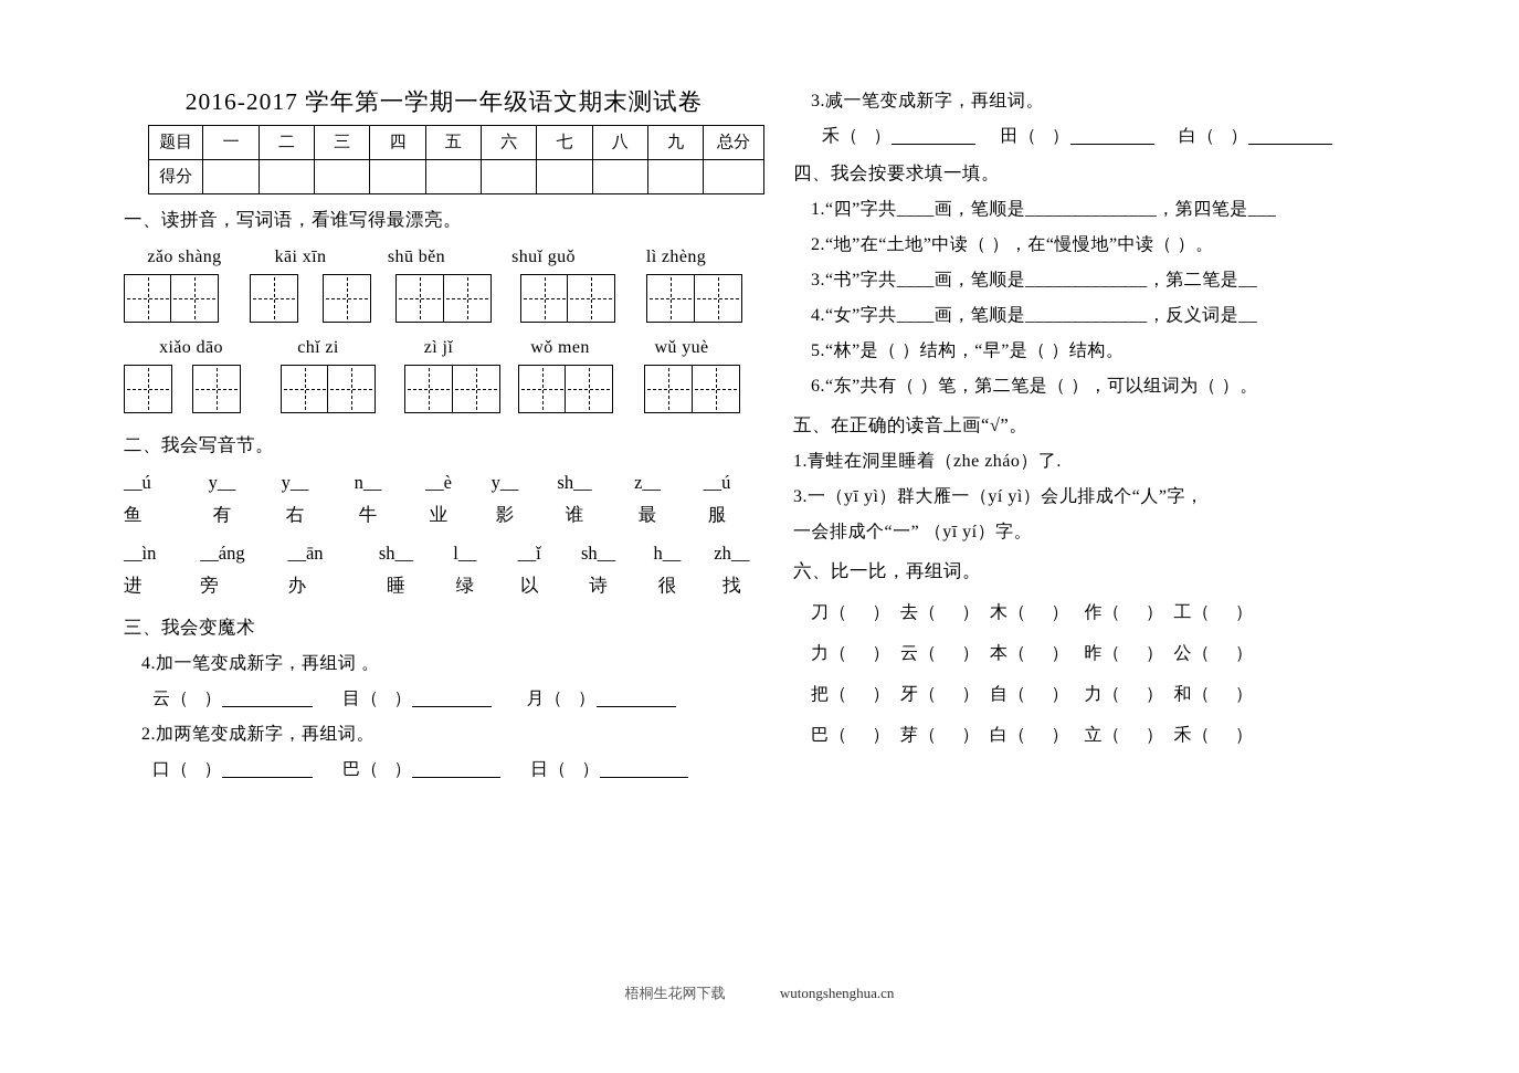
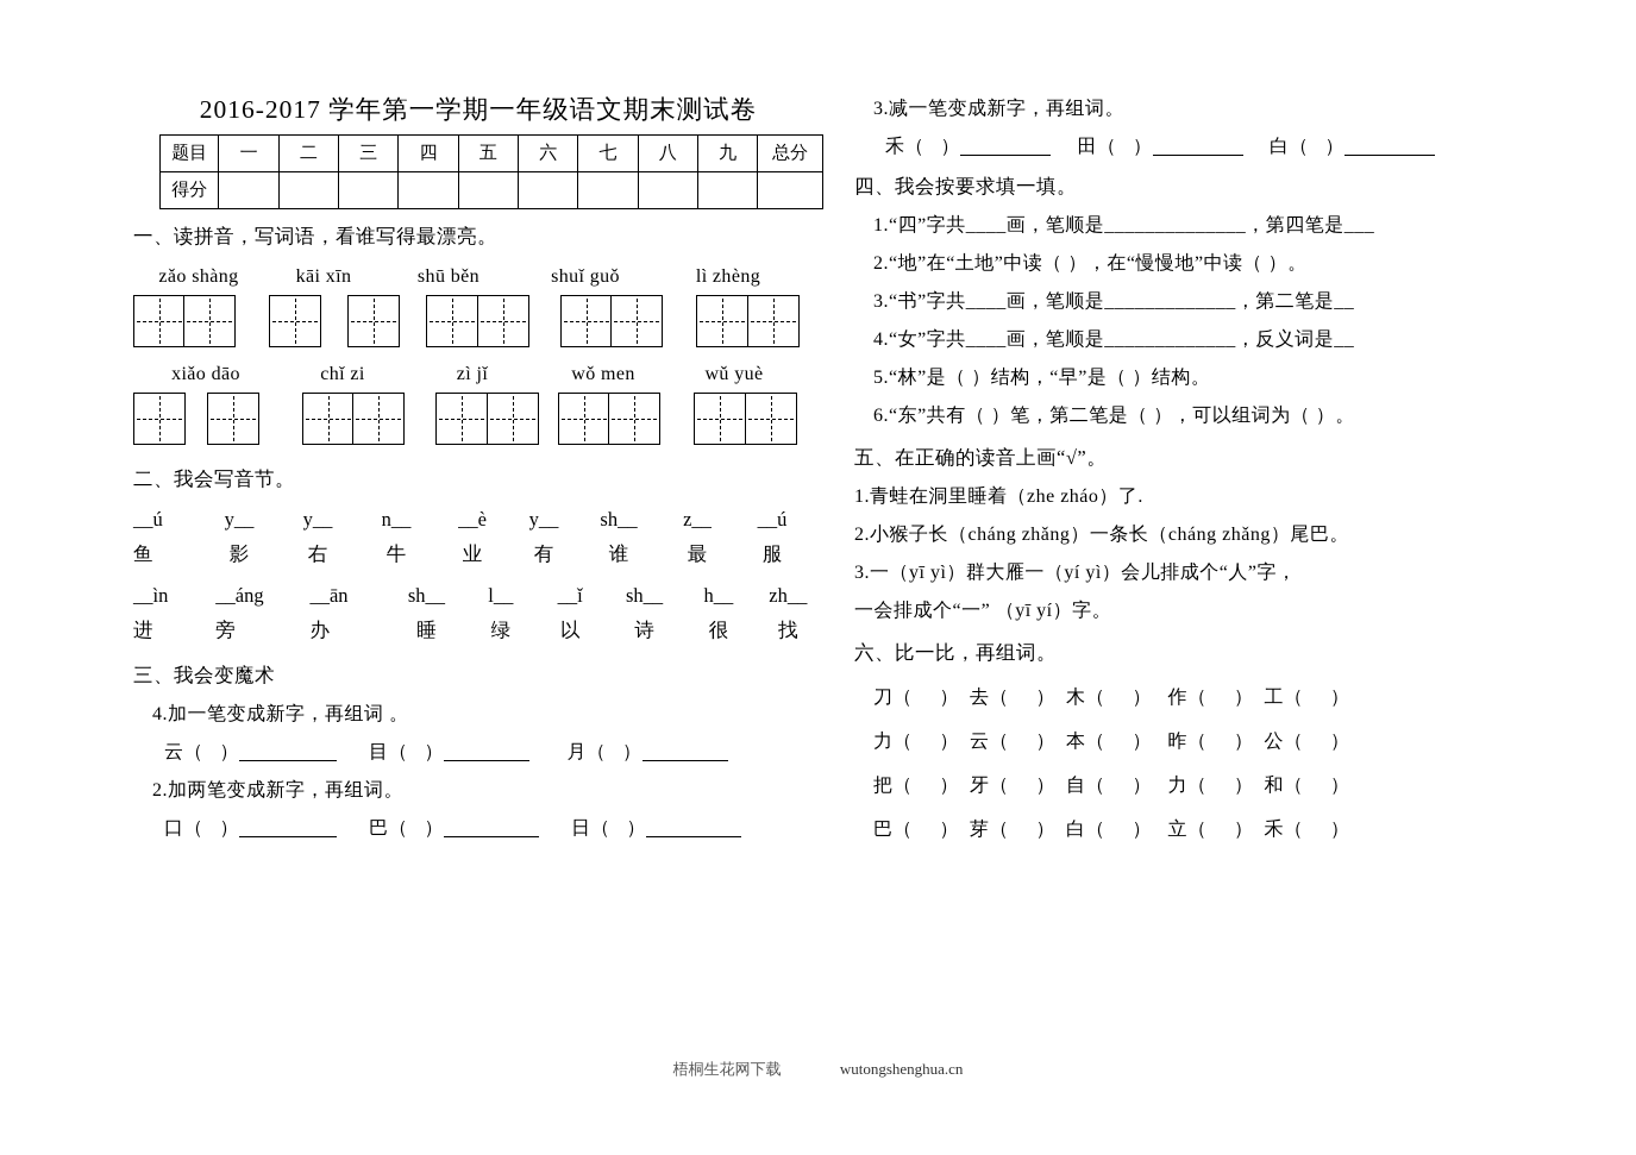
  2016-2017 学年第一学期一年级语文期末测试卷
  题目	一	二	三	四	五	六	七	八	九	总分
  得分
  一、读拼音，写词语，看谁写得最漂亮。
  zǎo shàng
  kāi xīn
  shū běn
  shuǐ guǒ
  lì zhèng
  xiǎo dāo
  chǐ zi
  zì jǐ
  wǒ men
  wǔ yuè
  二、我会写音节。
  __ú
  y__
  y__
  n__
  __è
  y__
  sh__
  z__
  __ú
  鱼
- 有
+ 影
  右
  牛
  业
- 影
+ 有
  谁
  最
  服
  __ìn
  __áng
  __ān
  sh__
  l__
  __ǐ
  sh__
  h__
  zh__
  进
  旁
  办
  睡
  绿
  以
  诗
  很
  找
  三、我会变魔术
  4.加一笔变成新字，再组词 。
  云（ ） 目（ ） 月（ ）
  2.加两笔变成新字，再组词。
  口（ ） 巴（ ） 日（ ）
  3.减一笔变成新字，再组词。
  禾（ ） 田（ ） 白（ ）
  四、我会按要求填一填。
  1.“四”字共____画，笔顺是______________，第四笔是___
  2.“地”在“土地”中读（ ），在“慢慢地”中读（ ）。
  3.“书”字共____画，笔顺是_____________，第二笔是__
  4.“女”字共____画，笔顺是_____________，反义词是__
  5.“林”是（ ）结构，“早”是（ ）结构。
  6.“东”共有（ ）笔，第二笔是（ ），可以组词为（ ）。
  五、在正确的读音上画“√”。
  1.青蛙在洞里睡着（zhe zháo）了.
+ 2.小猴子长（cháng zhǎng）一条长（cháng zhǎng）尾巴。
  3.一（yī yì）群大雁一（yí yì）会儿排成个“人”字，
  一会排成个“一” （yī yí）字。
  六、比一比，再组词。
  刀（ ） 去（ ） 木（ ） 作（ ） 工（ ）
  力（ ） 云（ ） 本（ ） 昨（ ） 公（ ）
  把（ ） 牙（ ） 自（ ） 力（ ） 和（ ）
  巴（ ） 芽（ ） 白（ ） 立（ ） 禾（ ）
  梧桐生花网下载 wutongshenghua.cn
